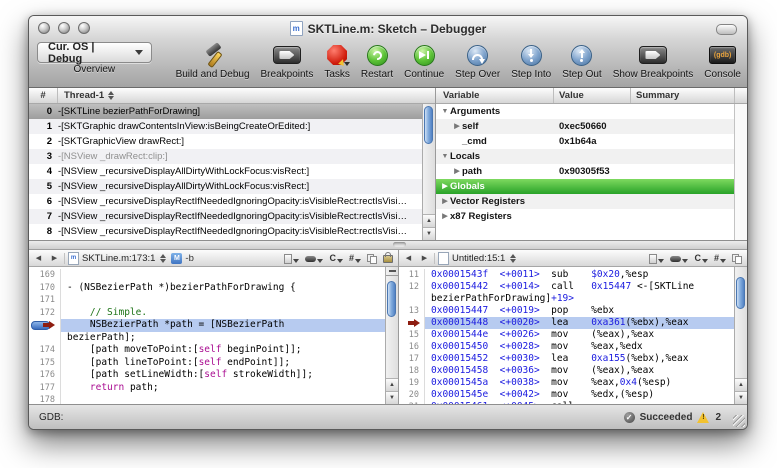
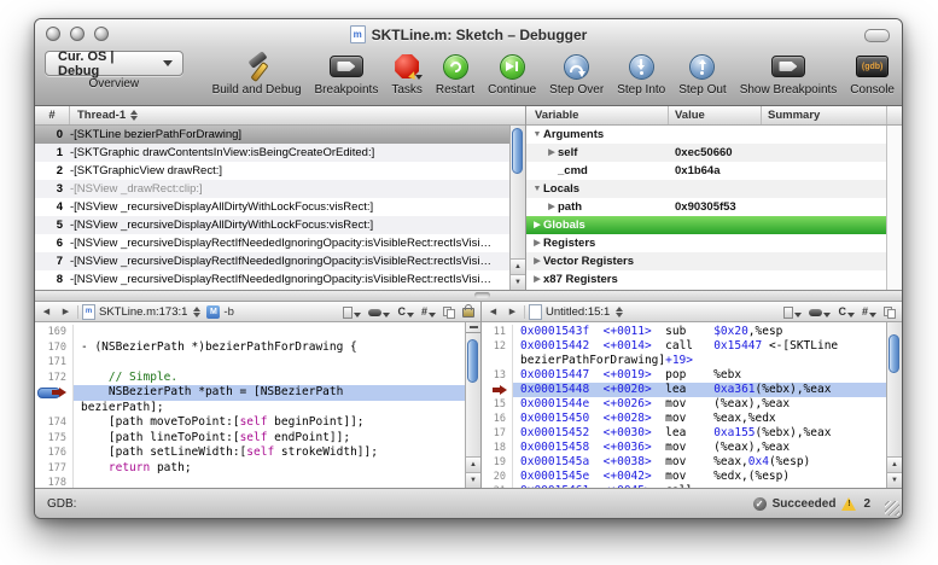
  m
  SKTLine.m: Sketch – Debugger
  Cur. OS | Debug
  Overview
  Build and Debug
  Breakpoints
  Tasks
  Restart
  Continue
  Step Over
  Step Into
  Step Out
  Show Breakpoints
  Console
  #
  Thread-1
  0
  -[SKTLine bezierPathForDrawing]
  1
  -[SKTGraphic drawContentsInView:isBeingCreateOrEdited:]
  2
  -[SKTGraphicView drawRect:]
  3
  -[NSView _drawRect:clip:]
  4
  -[NSView _recursiveDisplayAllDirtyWithLockFocus:visRect:]
  5
  -[NSView _recursiveDisplayAllDirtyWithLockFocus:visRect:]
  6
  -[NSView _recursiveDisplayRectIfNeededIgnoringOpacity:isVisibleRect:rectIsVisi…
  7
  -[NSView _recursiveDisplayRectIfNeededIgnoringOpacity:isVisibleRect:rectIsVisi…
  8
  -[NSView _recursiveDisplayRectIfNeededIgnoringOpacity:isVisibleRect:rectIsVisi…
  Variable
  Value
  Summary
  Arguments
  self
  0xec50660
  _cmd
  0x1b64a
  Locals
  path
  0x90305f53
  Globals
+ Registers
  Vector Registers
  x87 Registers
  SKTLine.m:173:1
  -b
  C
  #
  169
  170
  - (NSBezierPath *)bezierPathForDrawing {
  171
  172
  // Simple.
  NSBezierPath *path = [NSBezierPath
  bezierPath];
  174
  [path moveToPoint:[self beginPoint]];
  175
  [path lineToPoint:[self endPoint]];
  176
  [path setLineWidth:[self strokeWidth]];
  177
  return path;
  178
  Untitled:15:1
  C
  #
  11
  0x0001543f <+0011> sub $0x20,%esp
  12
  0x00015442 <+0014> call 0x15447 <-[SKTLine
  bezierPathForDrawing]+19>
  13
  0x00015447 <+0019> pop %ebx
  0x00015448 <+0020> lea 0xa361(%ebx),%eax
  15
  0x0001544e <+0026> mov (%eax),%eax
  16
  0x00015450 <+0028> mov %eax,%edx
  17
  0x00015452 <+0030> lea 0xa155(%ebx),%eax
  18
  0x00015458 <+0036> mov (%eax),%eax
  19
  0x0001545a <+0038> mov %eax,0x4(%esp)
  20
  0x0001545e <+0042> mov %edx,(%esp)
  GDB:
  ✓
  Succeeded
  2
